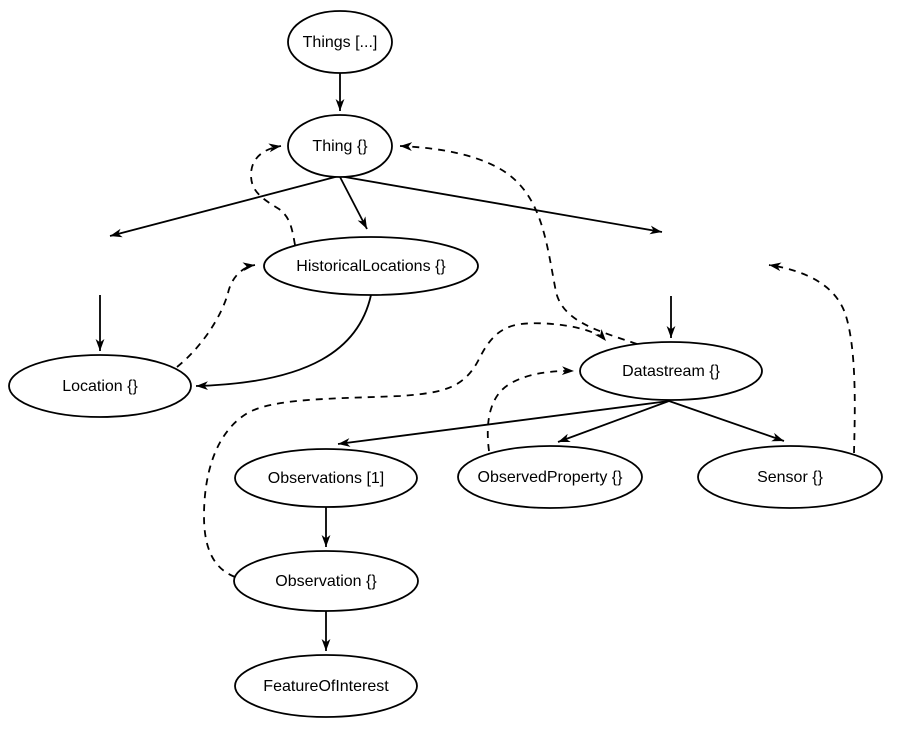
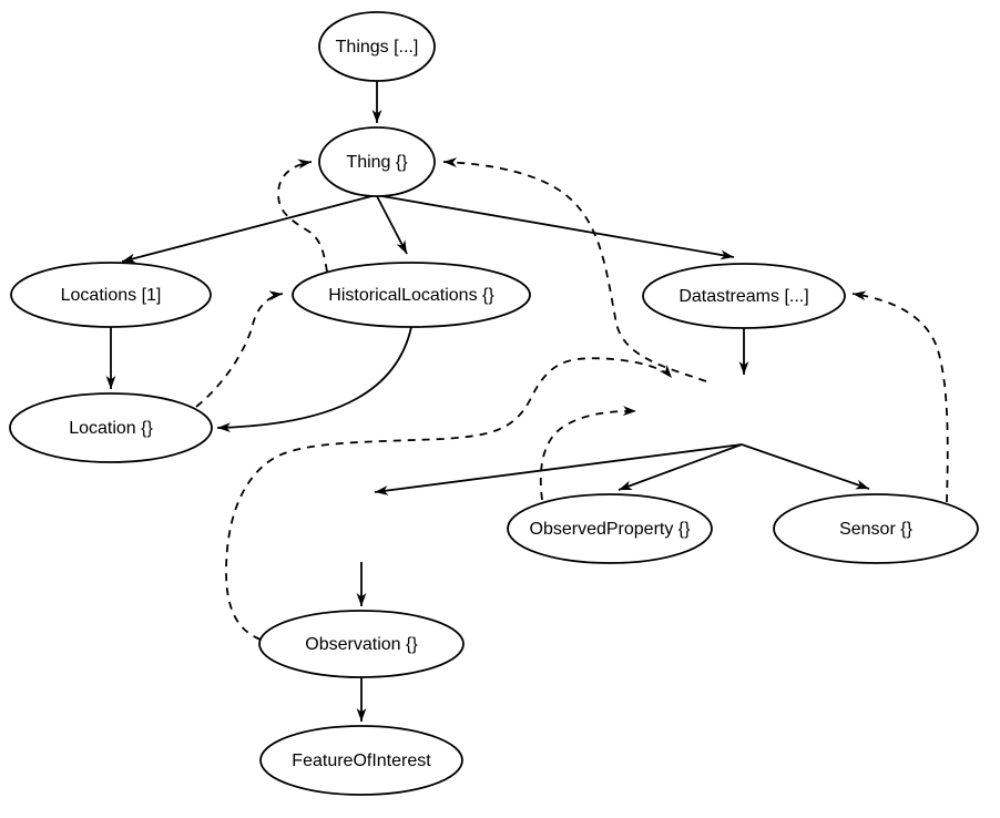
  Things [...]
  Thing {}
+ Locations [1]
  HistoricalLocations {}
+ Datastreams [...]
  Location {}
- Datastream {}
- Observations [1]
  ObservedProperty {}
  Sensor {}
  Observation {}
  FeatureOfInterest
